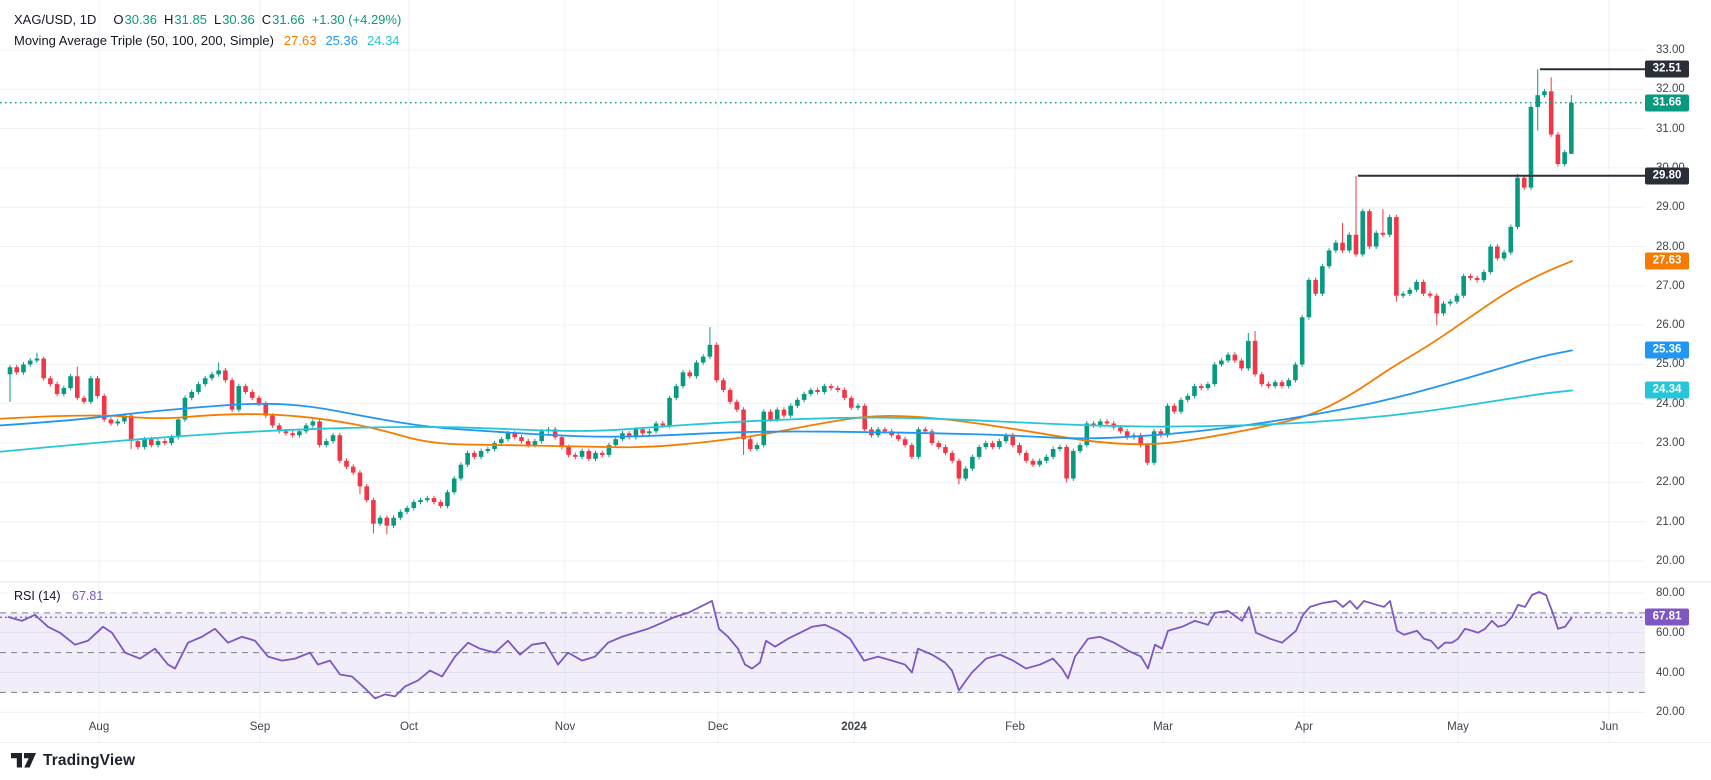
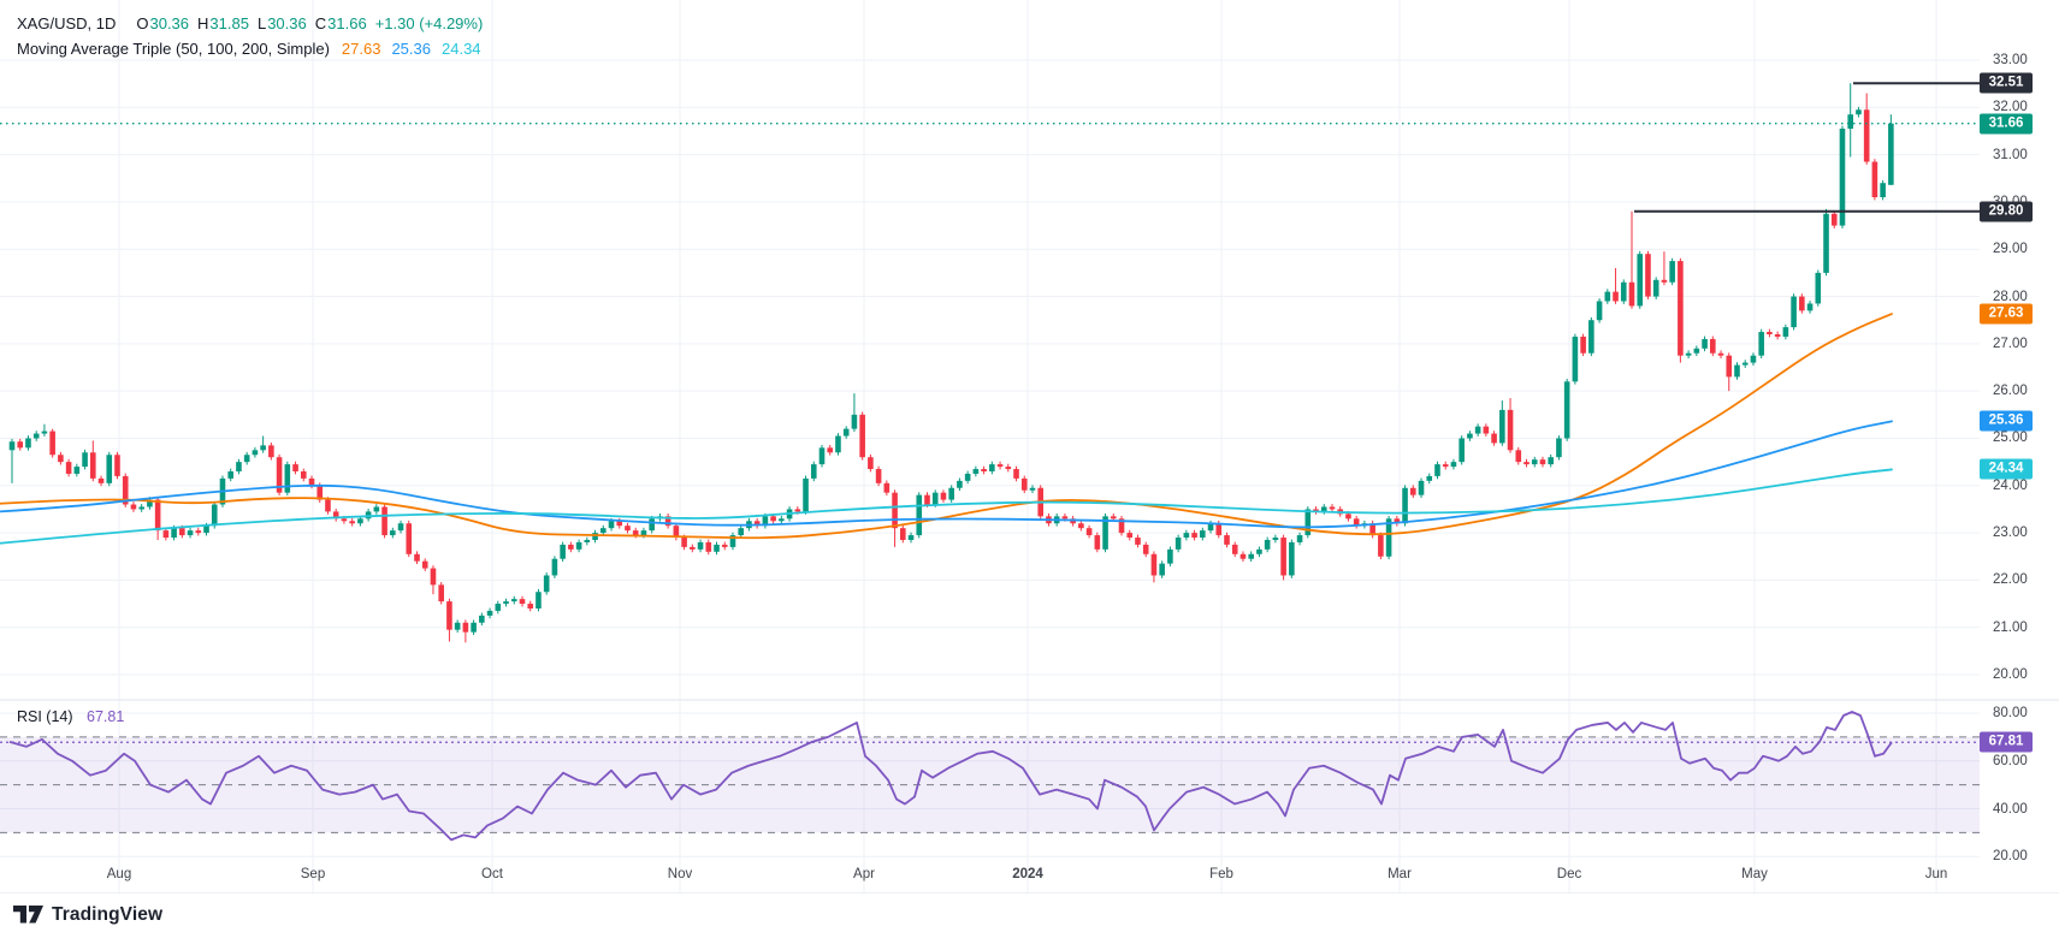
  XAG/USD, 1D
  O
  30.36
  H
  31.85
  L
  30.36
  C
  31.66
  +1.30 (+4.29%)
  Moving Average Triple (50, 100, 200, Simple)
  27.63
  25.36
  24.34
  RSI (14) 67.81
  TradingView
  33.00
  32.00
  31.00
  29.00
  28.00
  27.00
  26.00
  25.00
  24.00
  23.00
  22.00
  21.00
  20.00
  80.00
  60.00
  40.00
  20.00
  32.51
  31.66
  29.80
  27.63
  25.36
  24.34
  67.81
  Aug
  Sep
  Oct
  Nov
- Dec
+ Apr
  2024
  Feb
  Mar
- Apr
+ Dec
  May
  Jun
